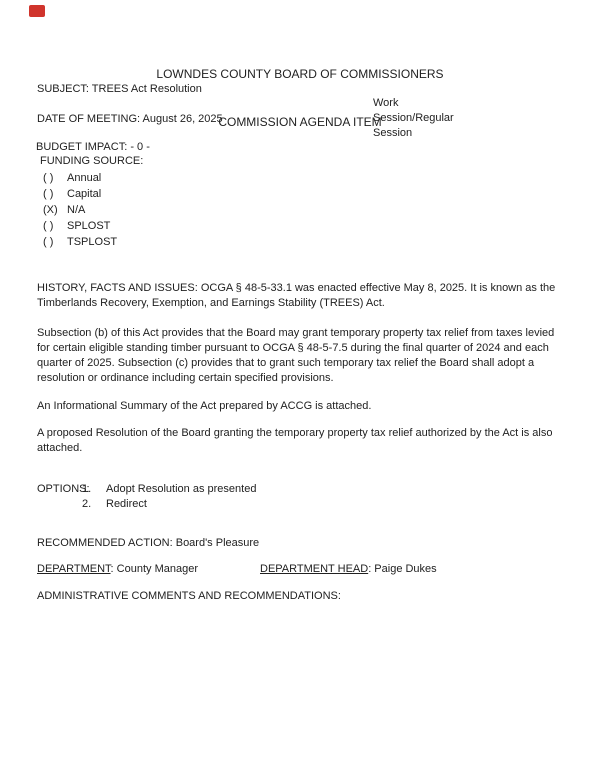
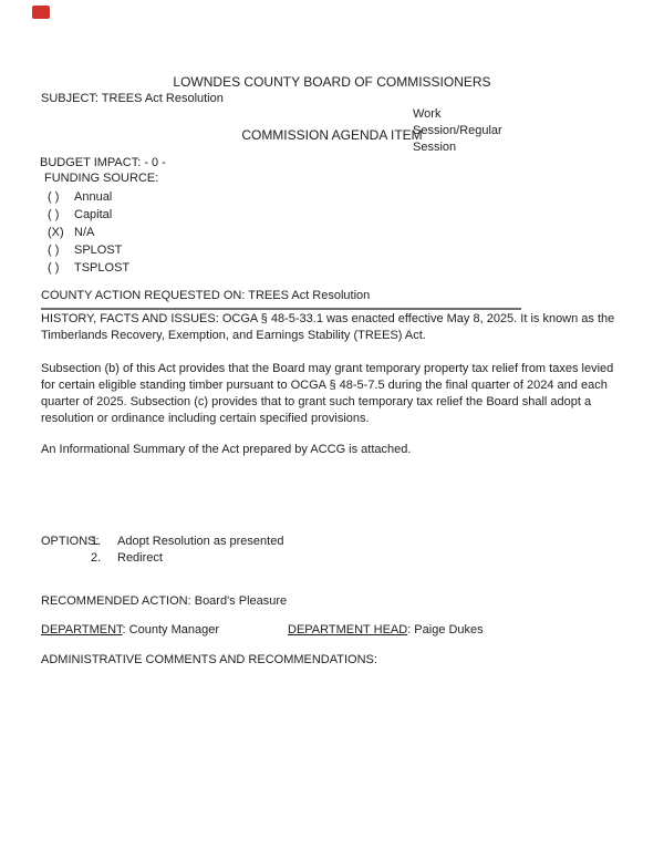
  LOWNDES COUNTY BOARD OF COMMISSIONERS
  COMMISSION AGENDA ITEM
  SUBJECT: TREES Act Resolution
  Work
  Session/Regular
  Session
- DATE OF MEETING: August 26, 2025
  BUDGET IMPACT: - 0 -
  FUNDING SOURCE:
  ( )
  Annual
  ( )
  Capital
  (X)
  N/A
  ( )
  SPLOST
  ( )
  TSPLOST
+ COUNTY ACTION REQUESTED ON: TREES Act Resolution
  HISTORY, FACTS AND ISSUES: OCGA § 48-5-33.1 was enacted effective May 8, 2025. It is known as the
  Timberlands Recovery, Exemption, and Earnings Stability (TREES) Act.
  Subsection (b) of this Act provides that the Board may grant temporary property tax relief from taxes levied
  for certain eligible standing timber pursuant to OCGA § 48-5-7.5 during the final quarter of 2024 and each
  quarter of 2025. Subsection (c) provides that to grant such temporary tax relief the Board shall adopt a
  resolution or ordinance including certain specified provisions.
  An Informational Summary of the Act prepared by ACCG is attached.
- A proposed Resolution of the Board granting the temporary property tax relief authorized by the Act is also
- attached.
  OPTION
  1.
  Adopt Resolution as presented
  2.
  Redirect
  RECOMMENDED ACTION: Board's Pleasure
  DEPARTMENT: County Manager
  DEPARTMENT HEAD: Paige Dukes
  ADMINISTRATIVE COMMENTS AND RECOMMENDATIONS:
